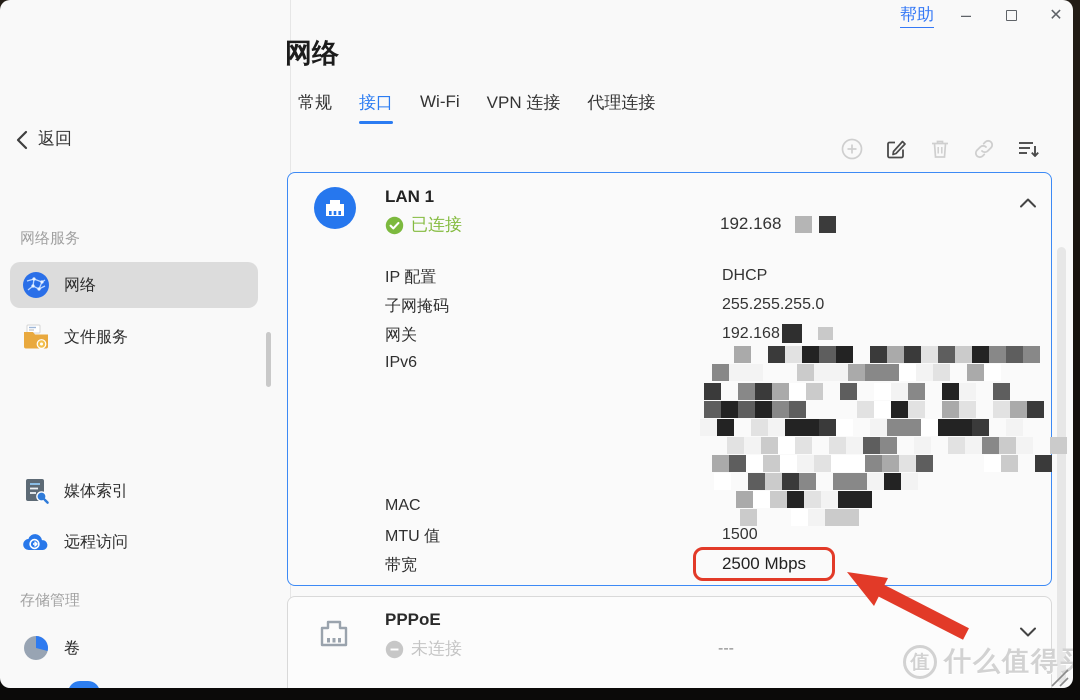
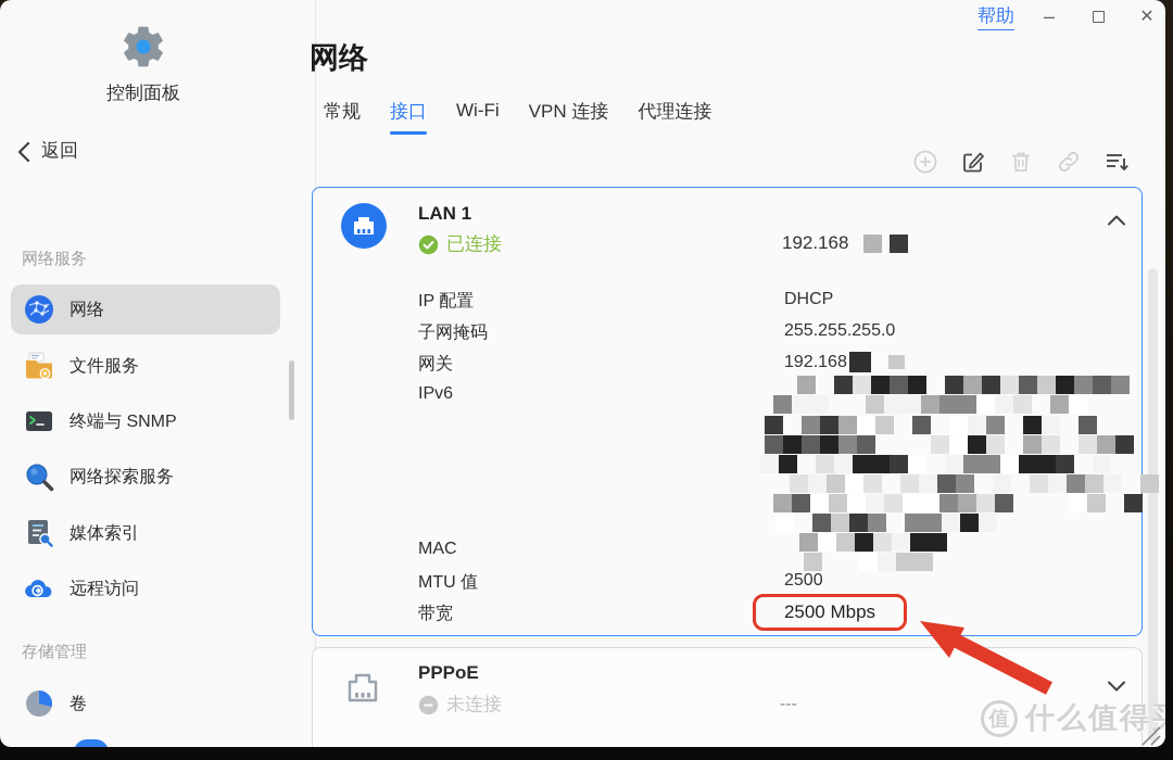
  帮助
  –
  ✕
+ 控制面板
  返回
  网络服务
  网络
  文件服务
+ 终端与 SNMP
+ 网络探索服务
  媒体索引
  远程访问
  存储管理
  卷
  网络
  常规
  接口
  Wi-Fi
  VPN 连接
  代理连接
  LAN 1
  已连接
  192.168
  IP 配置
  DHCP
  子网掩码
  255.255.255.0
  网关
  192.168
  IPv6
  MAC
  MTU 值
- 1500
+ 2500
  带宽
  2500 Mbps
  PPPoE
  未连接
  ---
  值
  什么值得
